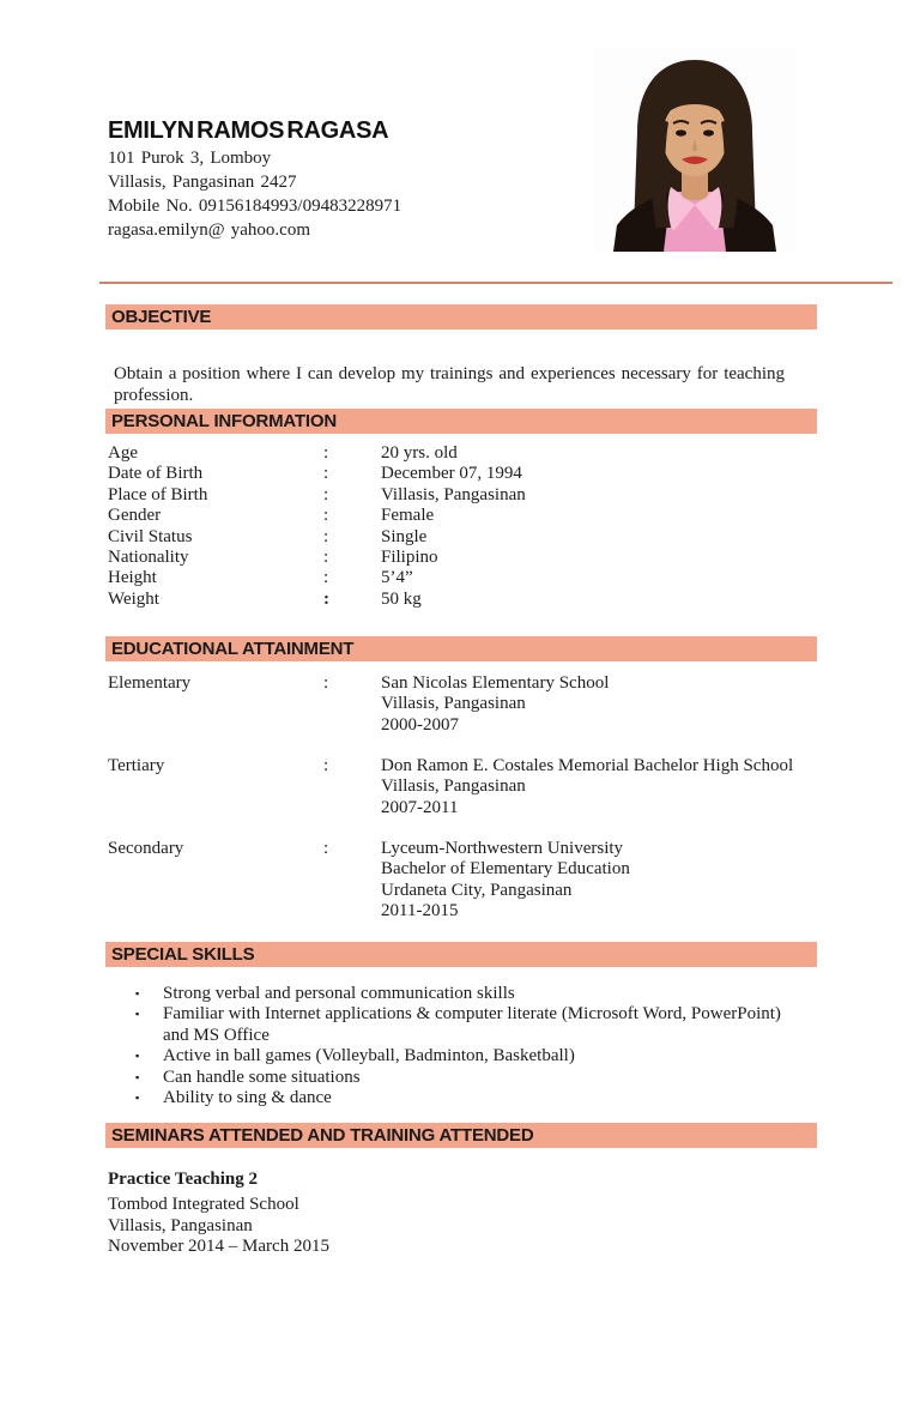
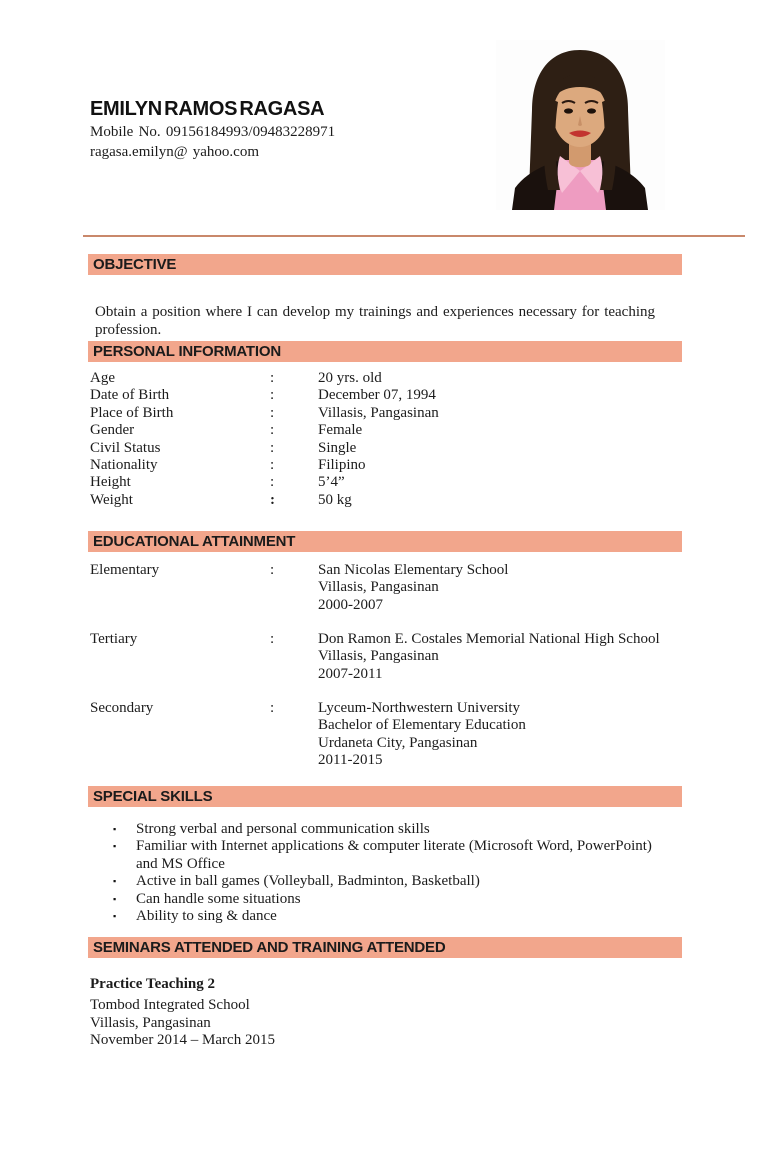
  EMILYN RAMOS RAGASA
- 101 Purok 3, Lomboy
- Villasis, Pangasinan 2427
  Mobile No. 09156184993/09483228971
  ragasa.emilyn@ yahoo.com
  OBJECTIVE
  Obtain a position where I can develop my trainings and experiences necessary for teaching profession.
  PERSONAL INFORMATION
  Age
  :
  20 yrs. old
  Date of Birth
  :
  December 07, 1994
  Place of Birth
  :
  Villasis, Pangasinan
  Gender
  :
  Female
  Civil Status
  :
  Single
  Nationality
  :
  Filipino
  Height
  :
  5’4”
  Weight
  :
  50 kg
  EDUCATIONAL ATTAINMENT
  Elementary
  :
  San Nicolas Elementary School
  Villasis, Pangasinan
  2000-2007
  Tertiary
  :
- Don Ramon E. Costales Memorial Bachelor High School
+ Don Ramon E. Costales Memorial National High School
  Villasis, Pangasinan
  2007-2011
  Secondary
  :
  Lyceum-Northwestern University
  Bachelor of Elementary Education
  Urdaneta City, Pangasinan
  2011-2015
  SPECIAL SKILLS
  ▪
  Strong verbal and personal communication skills
  ▪
  Familiar with Internet applications & computer literate (Microsoft Word, PowerPoint) and MS Office
  ▪
  Active in ball games (Volleyball, Badminton, Basketball)
  ▪
  Can handle some situations
  ▪
  Ability to sing & dance
  SEMINARS ATTENDED AND TRAINING ATTENDED
  Practice Teaching 2
  Tombod Integrated School
  Villasis, Pangasinan
  November 2014 – March 2015
